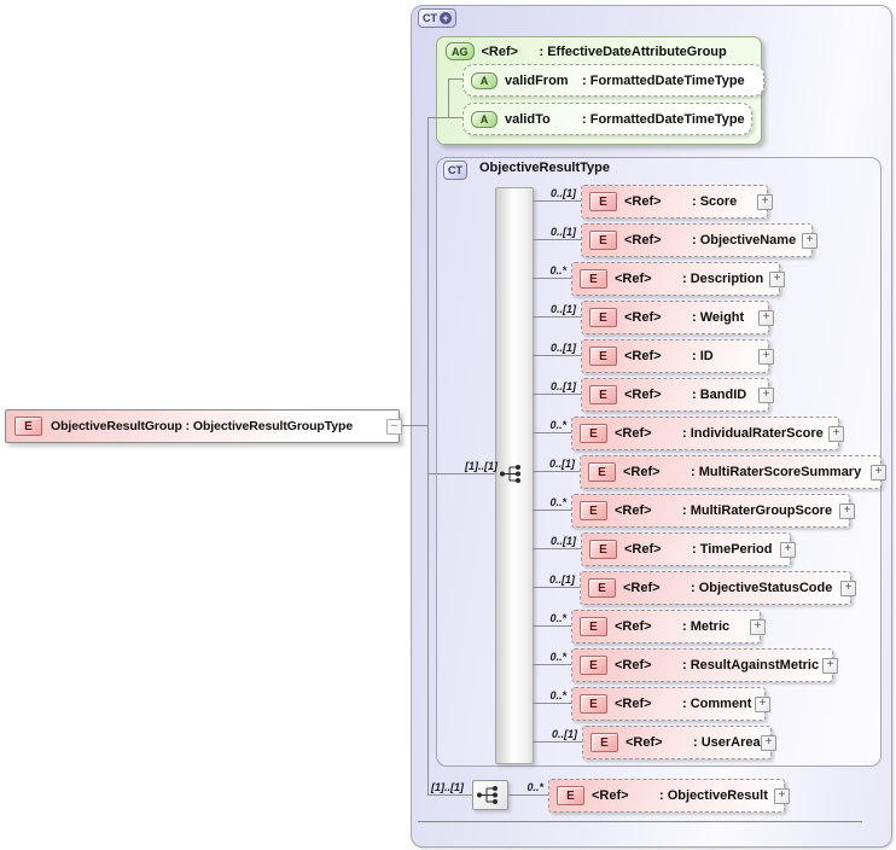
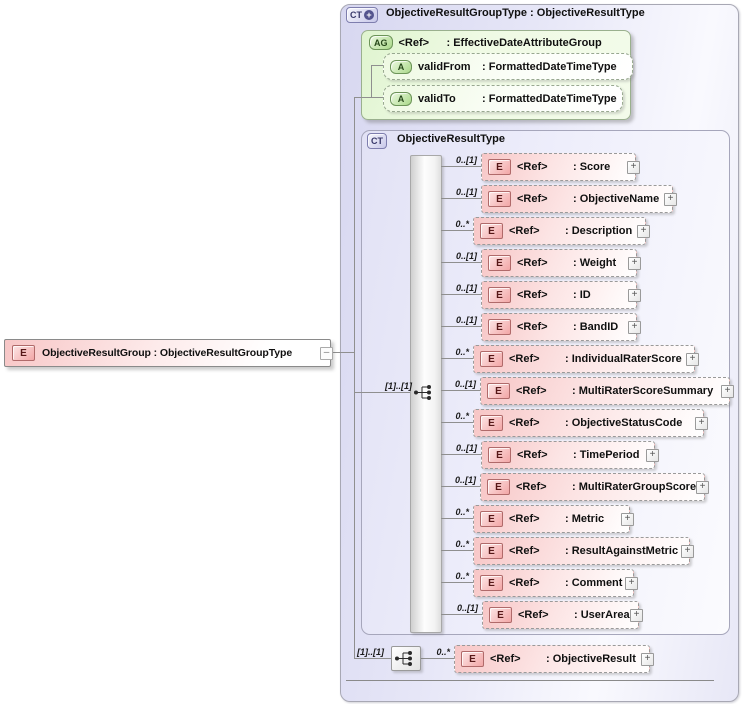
  CT
  +
+ ObjectiveResultGroupType : ObjectiveResultType
  AG
  <Ref>
  : EffectiveDateAttributeGroup
  A
  validFrom
  : FormattedDateTimeType
  A
  validTo
  : FormattedDateTimeType
  CT
  ObjectiveResultType
  [1]..[1]
  0..[1]
  E
  <Ref>
  : Score
  +
  0..[1]
  E
  <Ref>
  : ObjectiveName
  +
  0..*
  E
  <Ref>
  : Description
  +
  0..[1]
  E
  <Ref>
  : Weight
  +
  0..[1]
  E
  <Ref>
  : ID
  +
  0..[1]
  E
  <Ref>
  : BandID
  +
  0..*
  E
  <Ref>
  : IndividualRaterScore
  +
  0..[1]
  E
  <Ref>
  : MultiRaterScoreSummary
  +
  0..*
  E
  <Ref>
- : MultiRaterGroupScore
+ : ObjectiveStatusCode
  +
  0..[1]
  E
  <Ref>
  : TimePeriod
  +
  0..[1]
  E
  <Ref>
- : ObjectiveStatusCode
+ : MultiRaterGroupScore
  +
  0..*
  E
  <Ref>
  : Metric
  +
  0..*
  E
  <Ref>
  : ResultAgainstMetric
  +
  0..*
  E
  <Ref>
  : Comment
  +
  0..[1]
  E
  <Ref>
  : UserArea
  +
  [1]..[1]
  0..*
  E
  <Ref>
  : ObjectiveResult
  +
  E
  ObjectiveResultGroup : ObjectiveResultGroupType
  –
